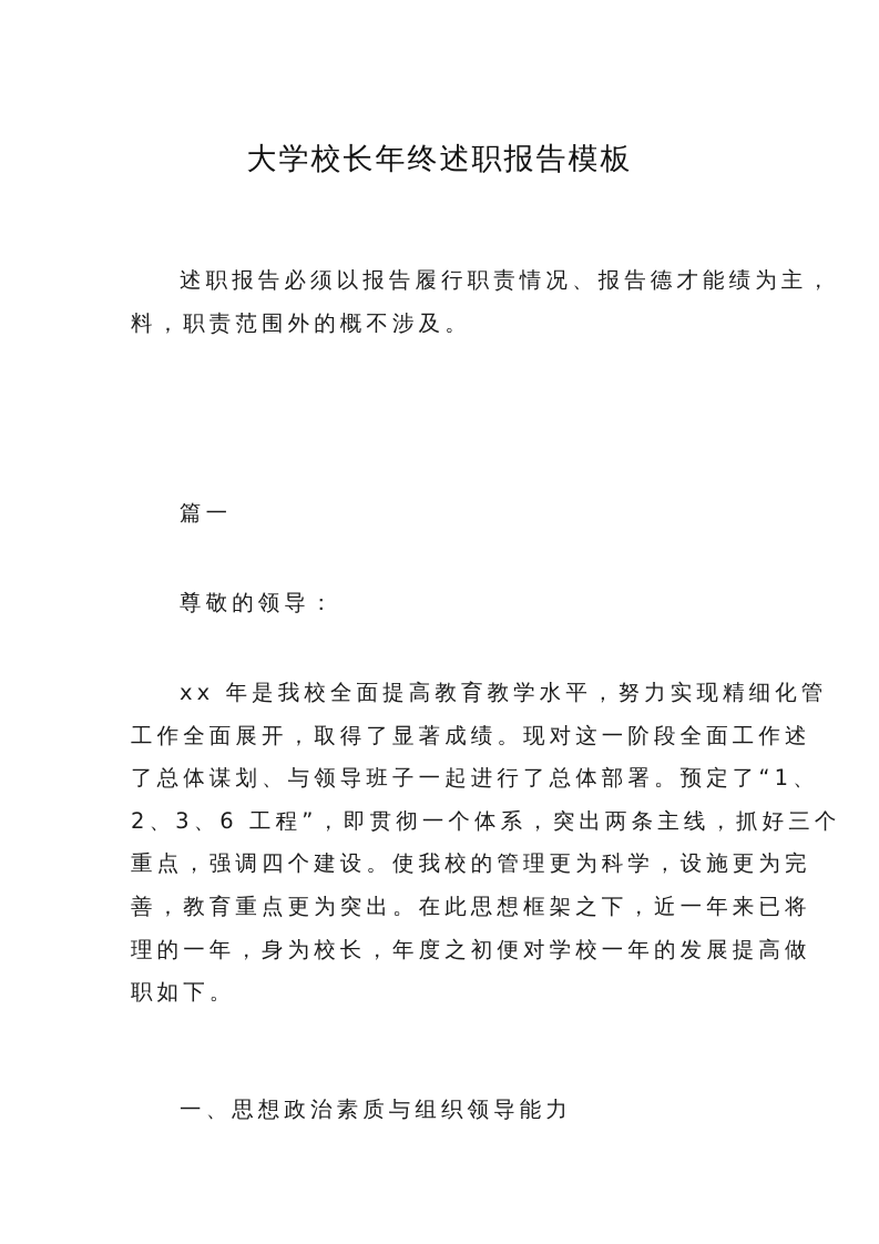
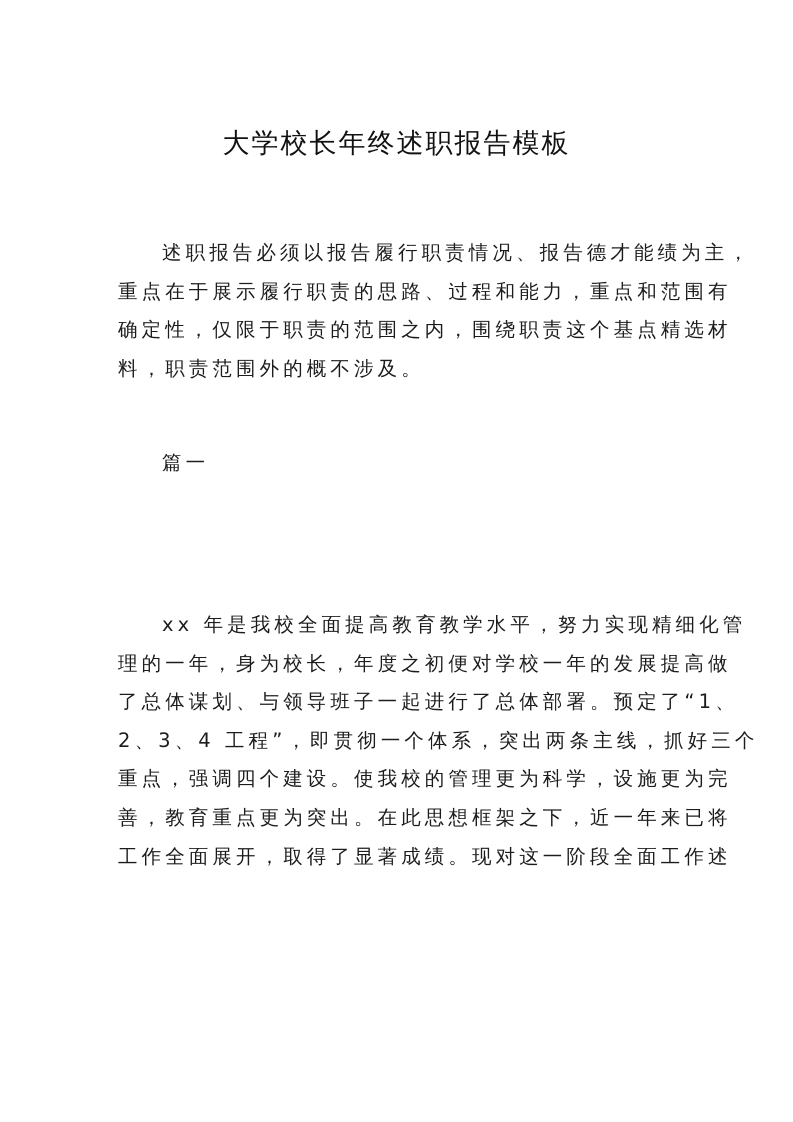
  大学校长年终述职报告模板
  述职报告必须以报告履行职责情况、报告德才能绩为主，
+ 重点在于展示履行职责的思路、过程和能力，重点和范围有
+ 确定性，仅限于职责的范围之内，围绕职责这个基点精选材
  料，职责范围外的概不涉及。
  篇一
- 尊敬的领导：
  xx 年是我校全面提高教育教学水平，努力实现精细化管
- 工作全面展开，取得了显著成绩。现对这一阶段全面工作述
+ 理的一年，身为校长，年度之初便对学校一年的发展提高做
  了总体谋划、与领导班子一起进行了总体部署。预定了“1、
- 2、3、6 工程”，即贯彻一个体系，突出两条主线，抓好三个
+ 2、3、4 工程”，即贯彻一个体系，突出两条主线，抓好三个
  重点，强调四个建设。使我校的管理更为科学，设施更为完
  善，教育重点更为突出。在此思想框架之下，近一年来已将
- 理的一年，身为校长，年度之初便对学校一年的发展提高做
+ 工作全面展开，取得了显著成绩。现对这一阶段全面工作述
- 职如下。
- 一、思想政治素质与组织领导能力
